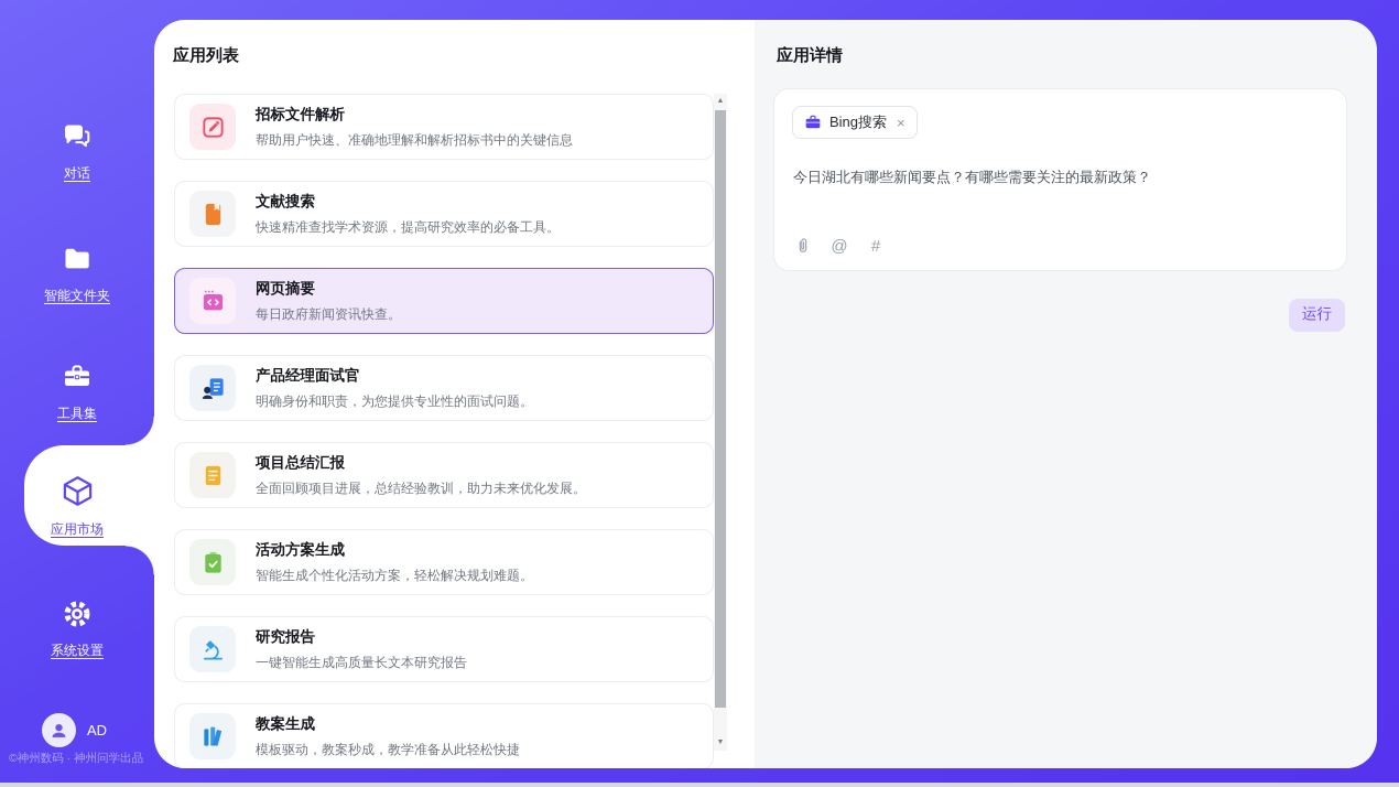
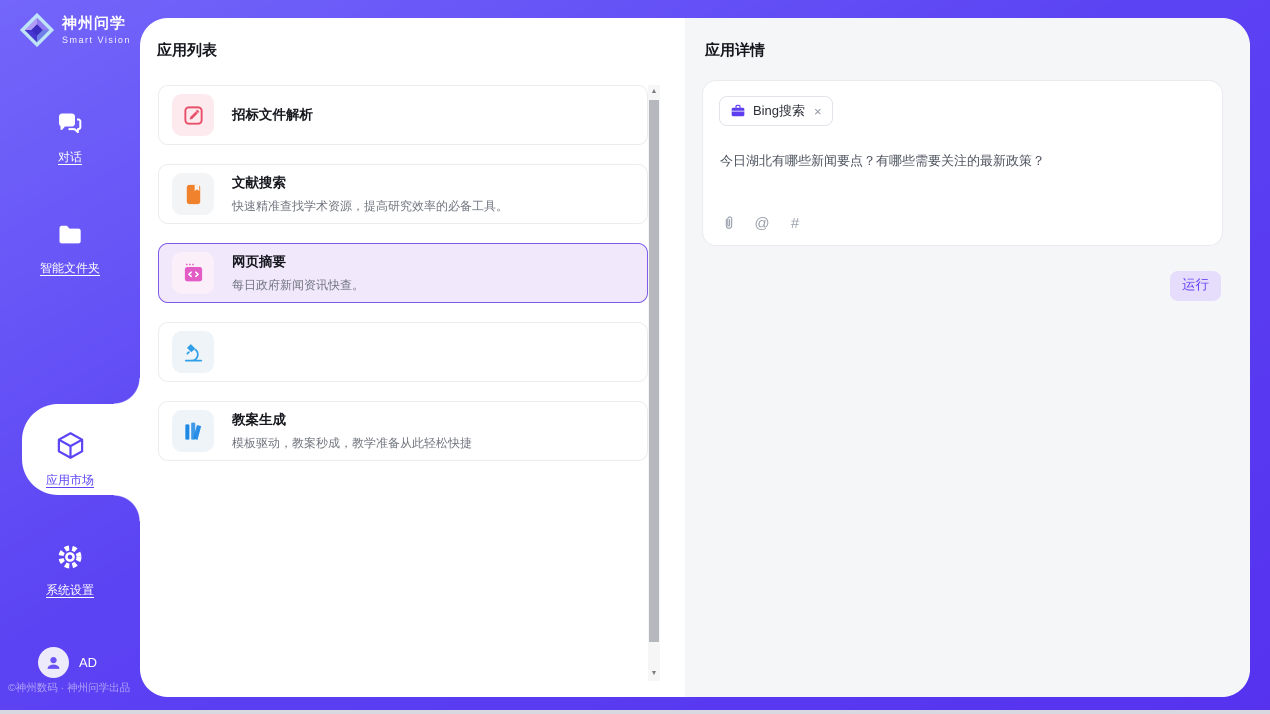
+ 神州问学
+ Smart Vision
  对话
  智能文件夹
- 工具集
  应用市场
  系统设置
  AD
  ©神州数码 · 神州问学出品
  应用列表
  招标文件解析
- 帮助用户快速、准确地理解和解析招标书中的关键信息
  文献搜索
  快速精准查找学术资源，提高研究效率的必备工具。
  网页摘要
  每日政府新闻资讯快查。
- 产品经理面试官
- 明确身份和职责，为您提供专业性的面试问题。
- 项目总结汇报
- 全面回顾项目进展，总结经验教训，助力未来优化发展。
- 活动方案生成
- 智能生成个性化活动方案，轻松解决规划难题。
- 研究报告
- 一键智能生成高质量长文本研究报告
  教案生成
  模板驱动，教案秒成，教学准备从此轻松快捷
  应用详情
  Bing搜索
  ×
  今日湖北有哪些新闻要点？有哪些需要关注的最新政策？
  @
  #
  运行
